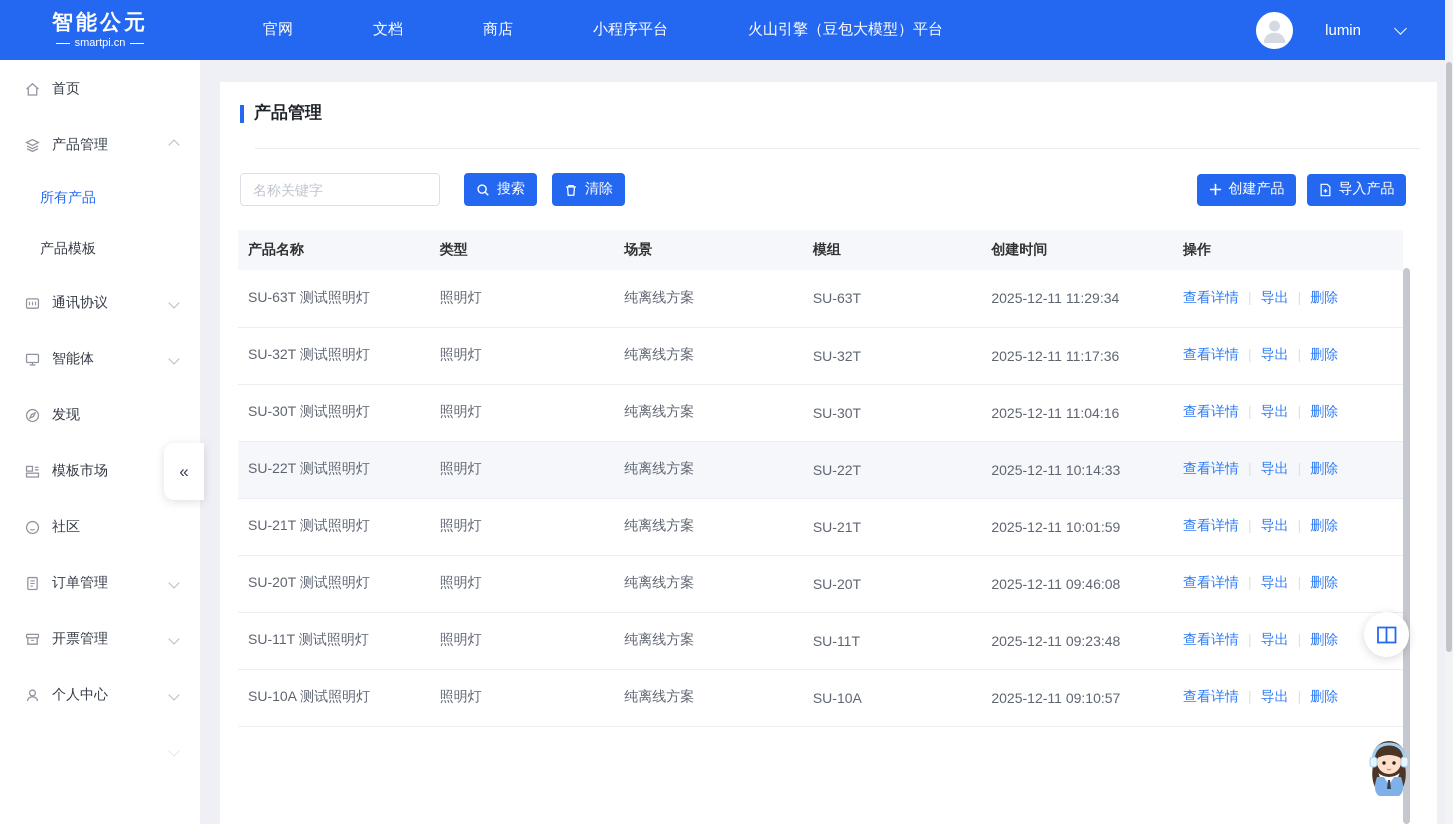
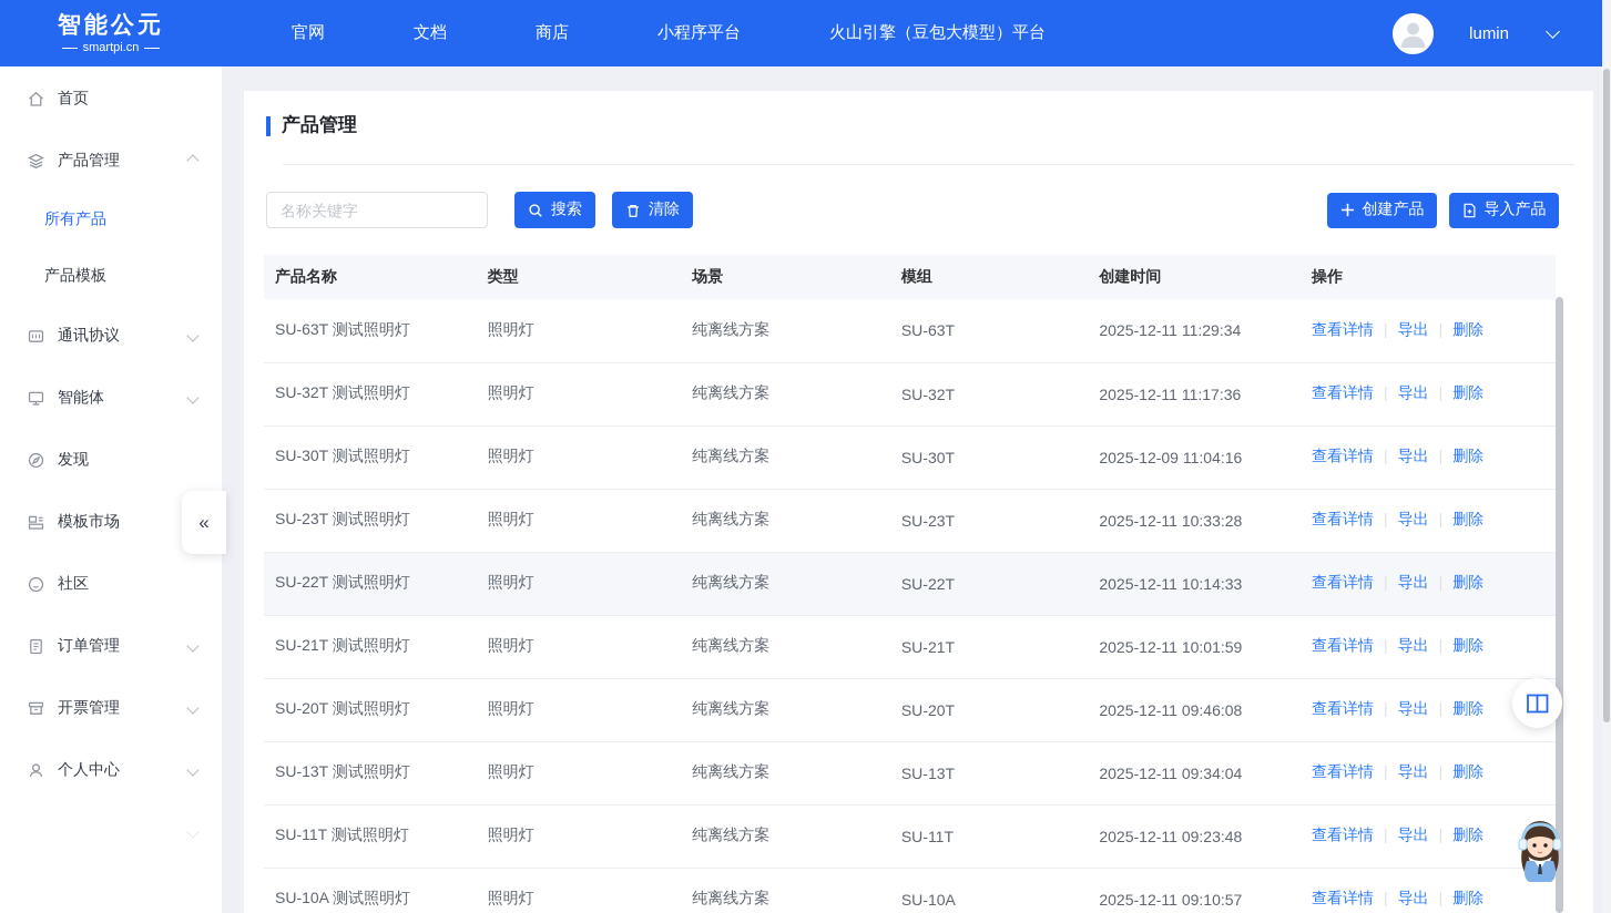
  智能公元
  smartpi.cn
  官网
  文档
  商店
  小程序平台
  火山引擎（豆包大模型）平台
  lumin
  首页
  产品管理
  所有产品
  产品模板
  通讯协议
  智能体
  发现
  模板市场
  社区
  订单管理
  开票管理
  个人中心
  «
  产品管理
  名称关键字
  搜索
  清除
  创建产品
  导入产品
  产品名称	类型	场景	模组	创建时间	操作
  SU-63T 测试照明灯	照明灯	纯离线方案	SU-63T	2025-12-11 11:29:34	查看详情 | 导出 | 删除
  SU-32T 测试照明灯	照明灯	纯离线方案	SU-32T	2025-12-11 11:17:36	查看详情 | 导出 | 删除
- SU-30T 测试照明灯	照明灯	纯离线方案	SU-30T	2025-12-11 11:04:16	查看详情 | 导出 | 删除
+ SU-30T 测试照明灯	照明灯	纯离线方案	SU-30T	2025-12-09 11:04:16	查看详情 | 导出 | 删除
+ SU-23T 测试照明灯	照明灯	纯离线方案	SU-23T	2025-12-11 10:33:28	查看详情 | 导出 | 删除
  SU-22T 测试照明灯	照明灯	纯离线方案	SU-22T	2025-12-11 10:14:33	查看详情 导出 | 删除
  SU-21T 测试照明灯	照明灯	纯离线方案	SU-21T	2025-12-11 10:01:59	查看详情 | 导出 | 删除
  SU-20T 测试照明灯	照明灯	纯离线方案	SU-20T	2025-12-11 09:46:08	查看详情 | 导出 | 删除
+ SU-13T 测试照明灯	照明灯	纯离线方案	SU-13T	2025-12-11 09:34:04	查看详情 | 导出 | 删除
  SU-11T 测试照明灯	照明灯	纯离线方案	SU-11T	2025-12-11 09:23:48	查看详情 | 导出 | 删除
  SU-10A 测试照明灯	照明灯	纯离线方案	SU-10A	2025-12-11 09:10:57	查看详情 | 导出 | 删除
